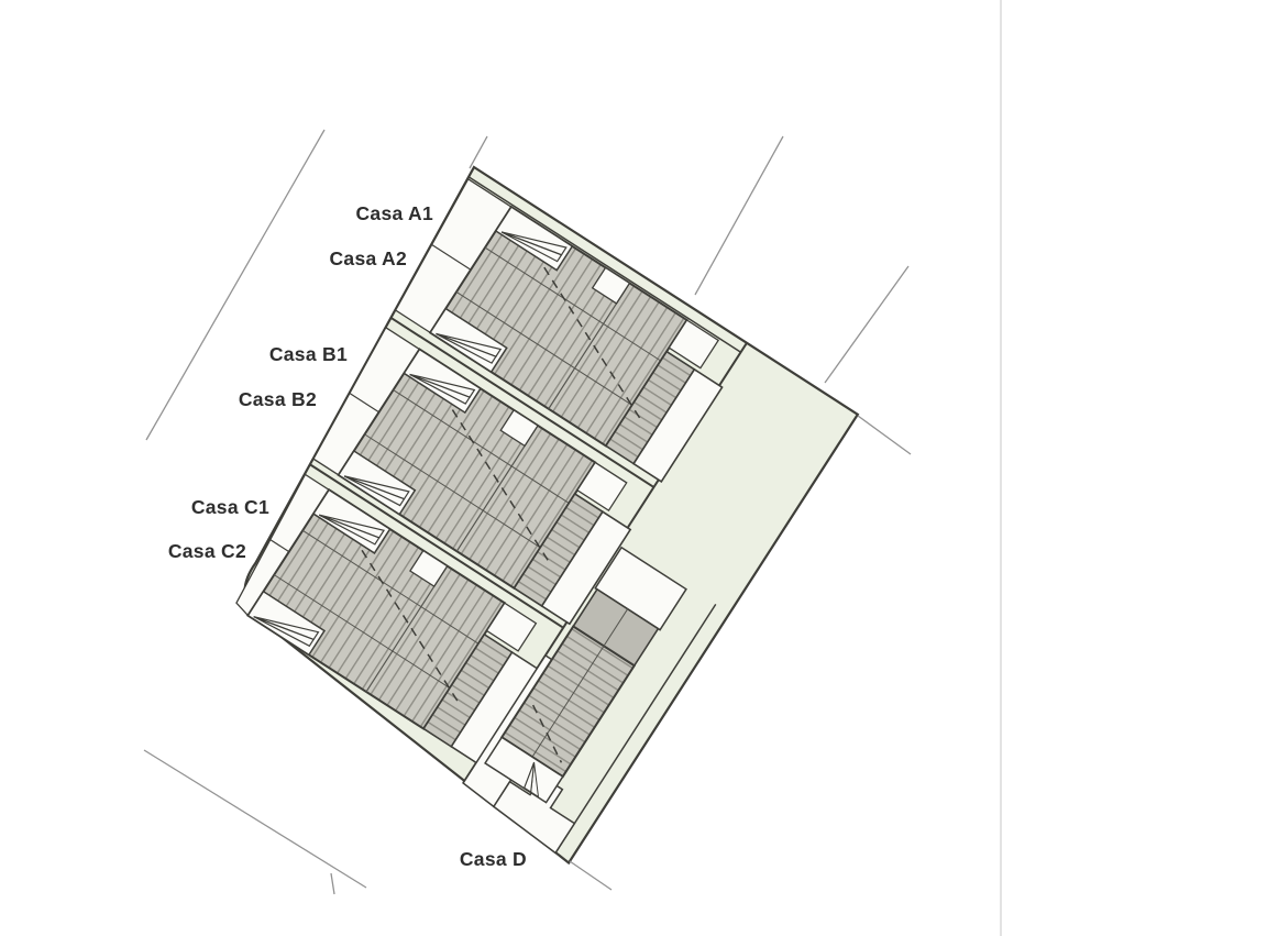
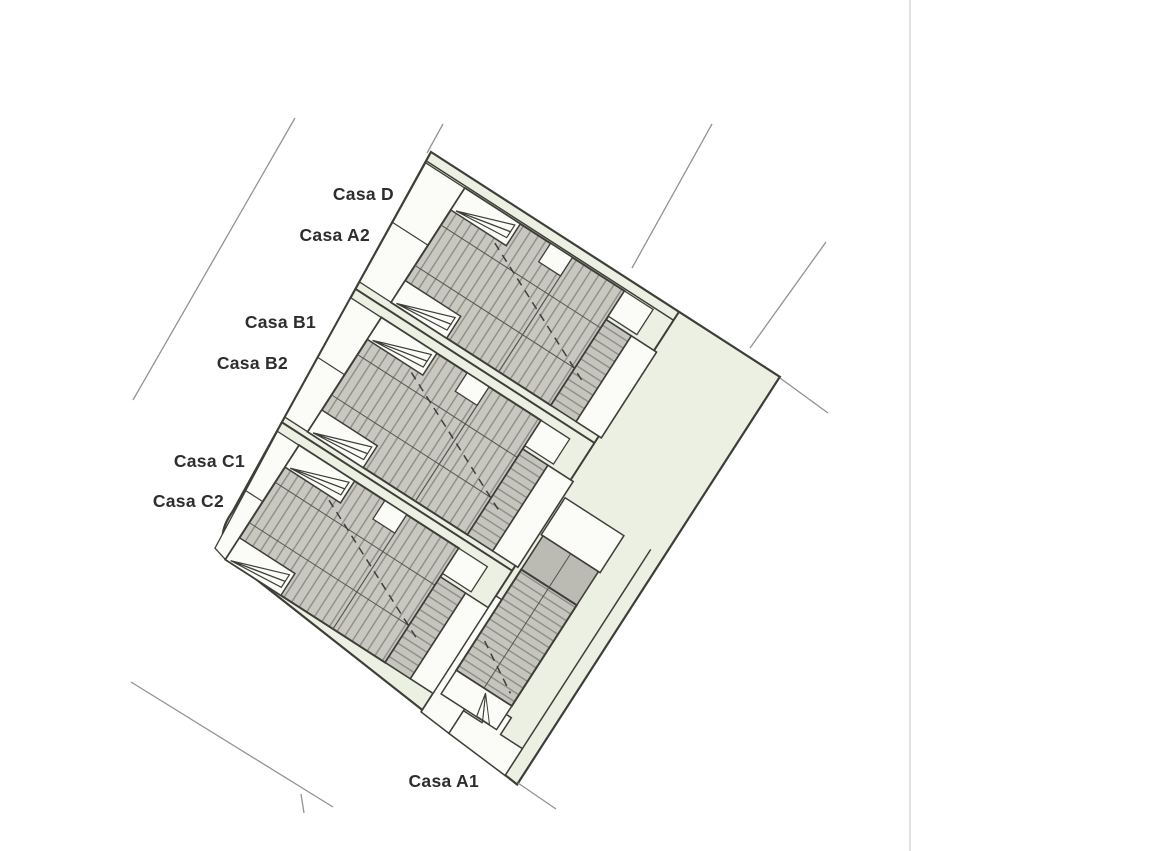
- Casa A1
+ Casa D
  Casa A2
  Casa B1
  Casa B2
  Casa C1
  Casa C2
- Casa D
+ Casa A1
